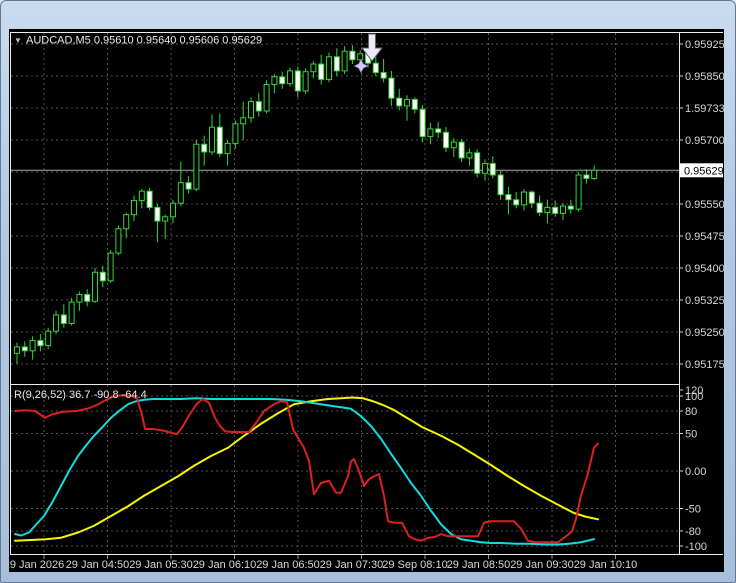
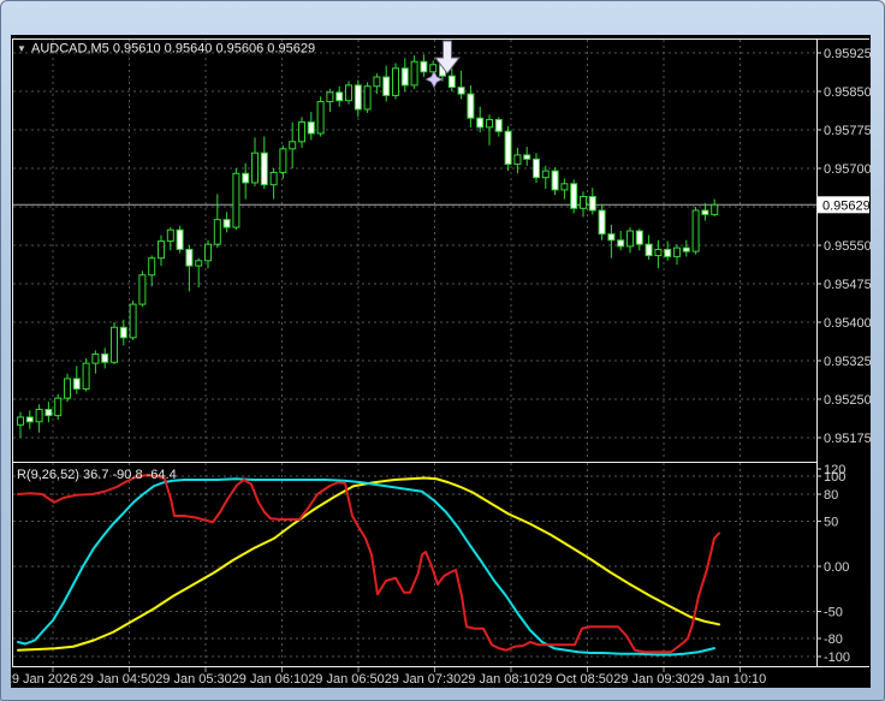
  0.95925
  0.95850
- 1.59733
+ 0.95775
  0.95700
  0.95550
  0.95475
  0.95400
  0.95325
  0.95250
  0.95175
  0.95629
  120
  100
  80
  50
  0.00
  -50
  -80
  -100
  9 Jan 2026
  29 Jan 04:50
  29 Jan 05:30
  29 Jan 06:10
  29 Jan 06:50
  29 Jan 07:30
- 29 Sep 08:10
+ 29 Jan 08:10
- 29 Jan 08:50
+ 29 Oct 08:50
  29 Jan 09:30
  29 Jan 10:10
  ▼
  AUDCAD,M5 0.95610 0.95640 0.95606 0.95629
  R(9,26,52) 36.7 -90.8 -64.4
